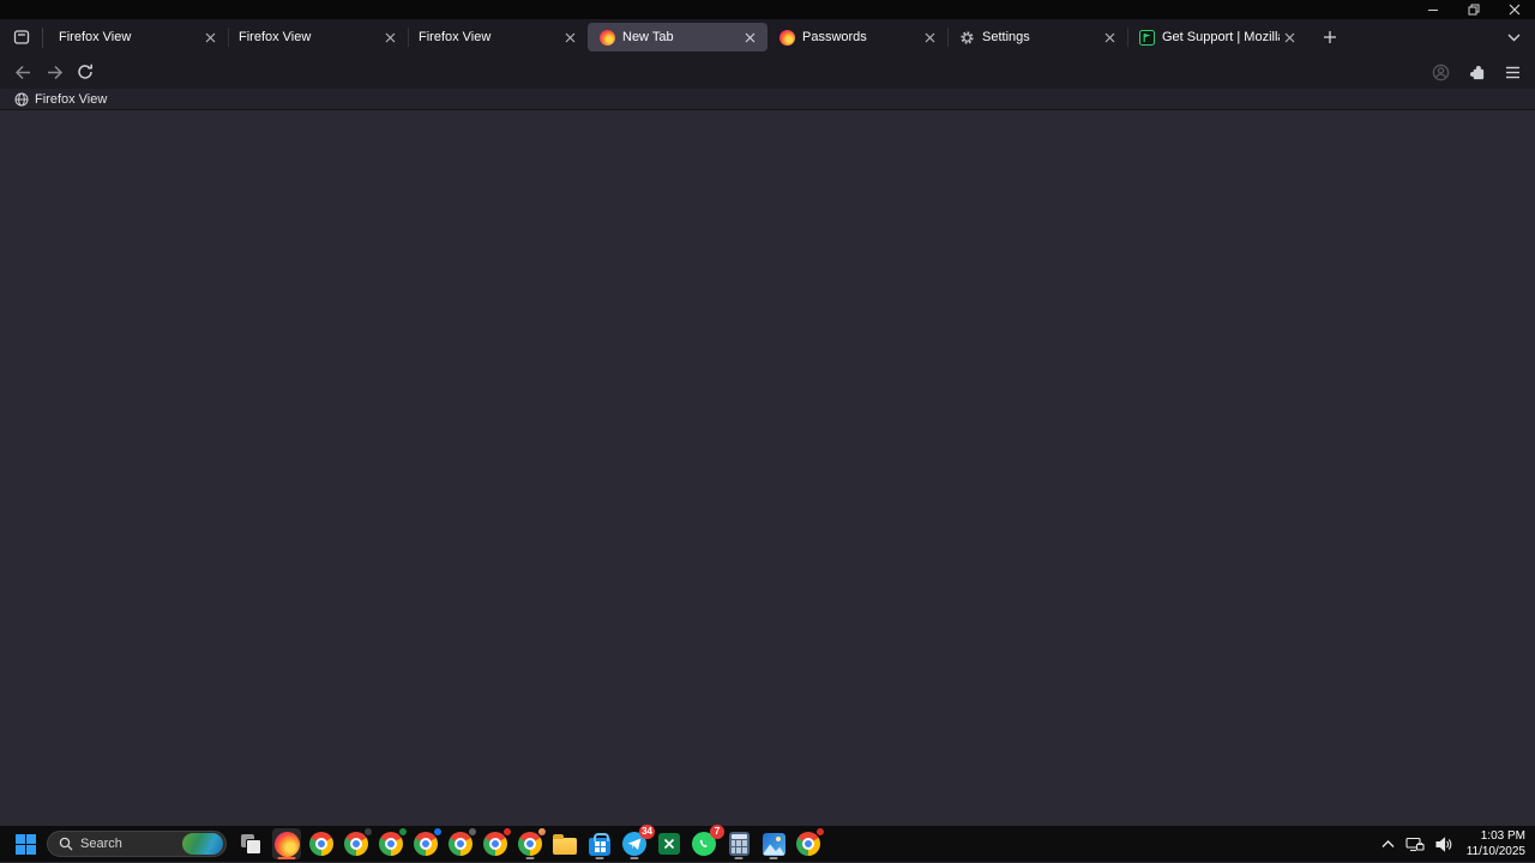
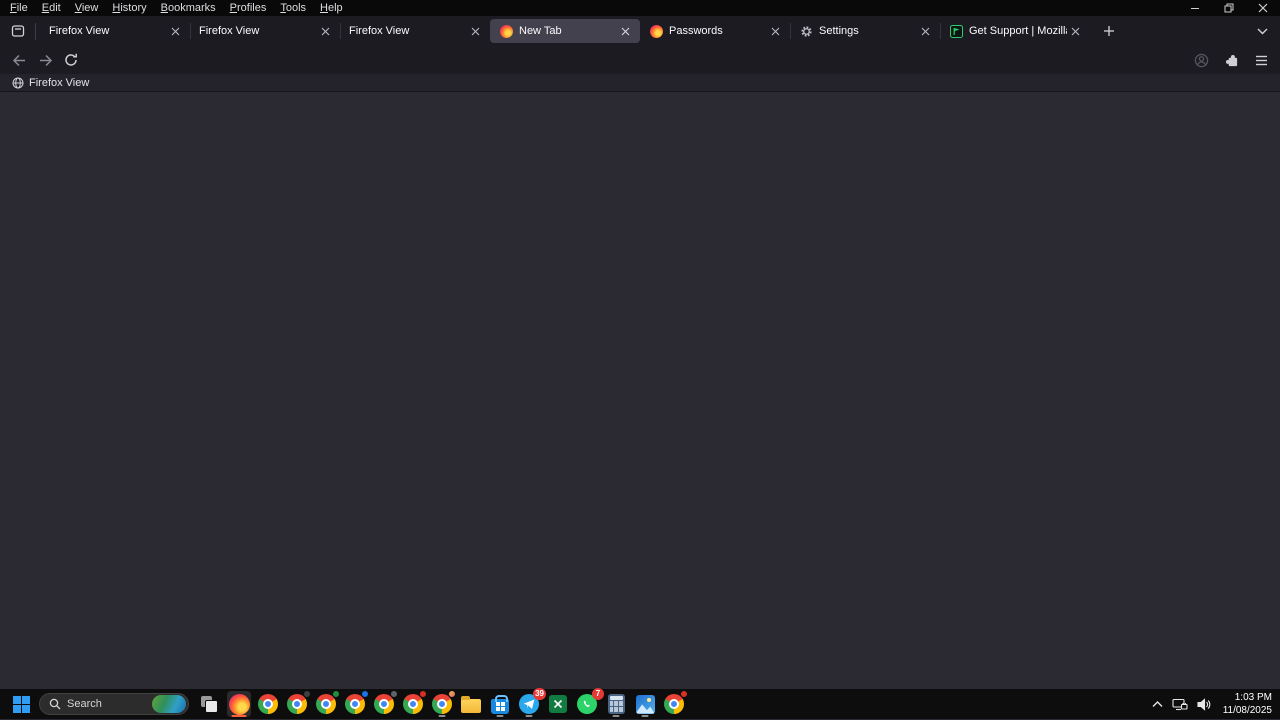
+ File
+ Edit
+ View
+ History
+ Bookmarks
+ Profiles
+ Tools
+ Help
  Firefox View
  Firefox View
  Firefox View
  New Tab
  Passwords
  Settings
  Firefox View
  Search
- 34
+ 39
  7
  1:03 PM
- 11/10/2025
+ 11/08/2025
